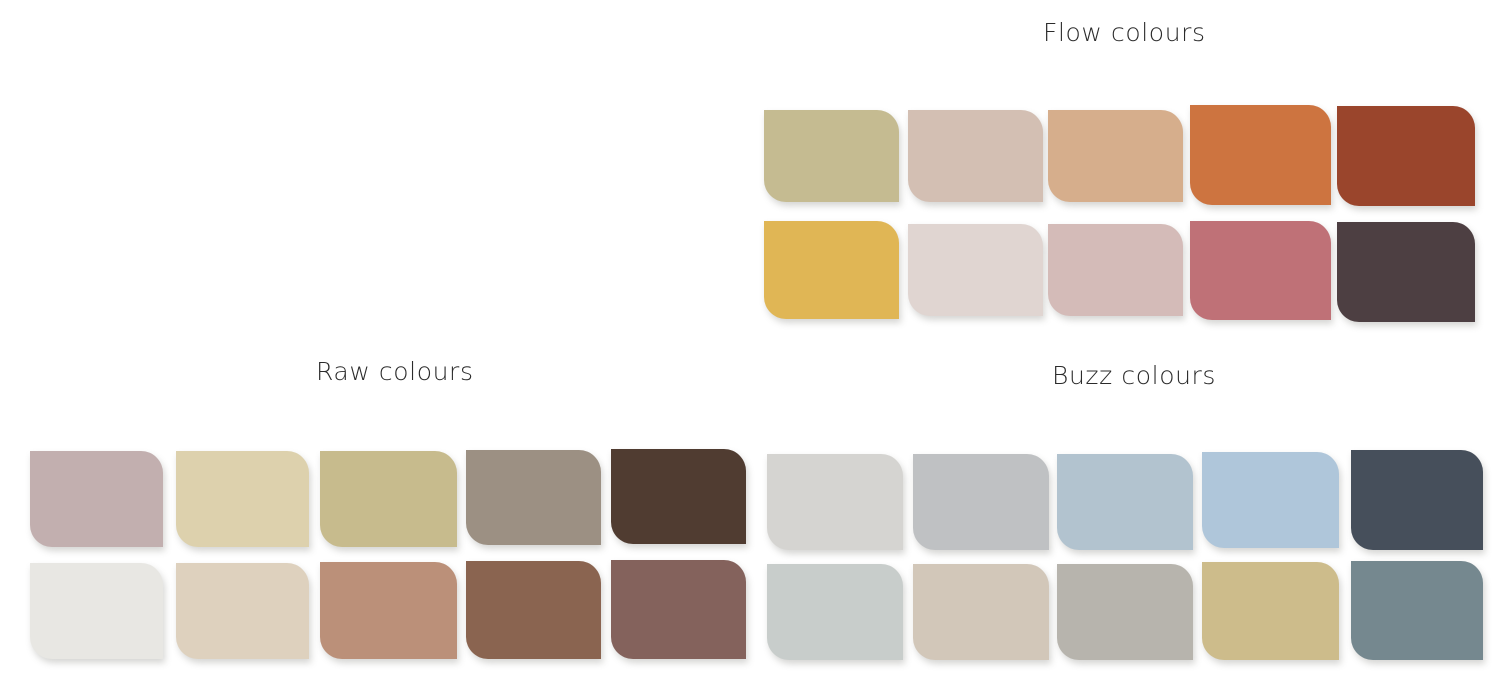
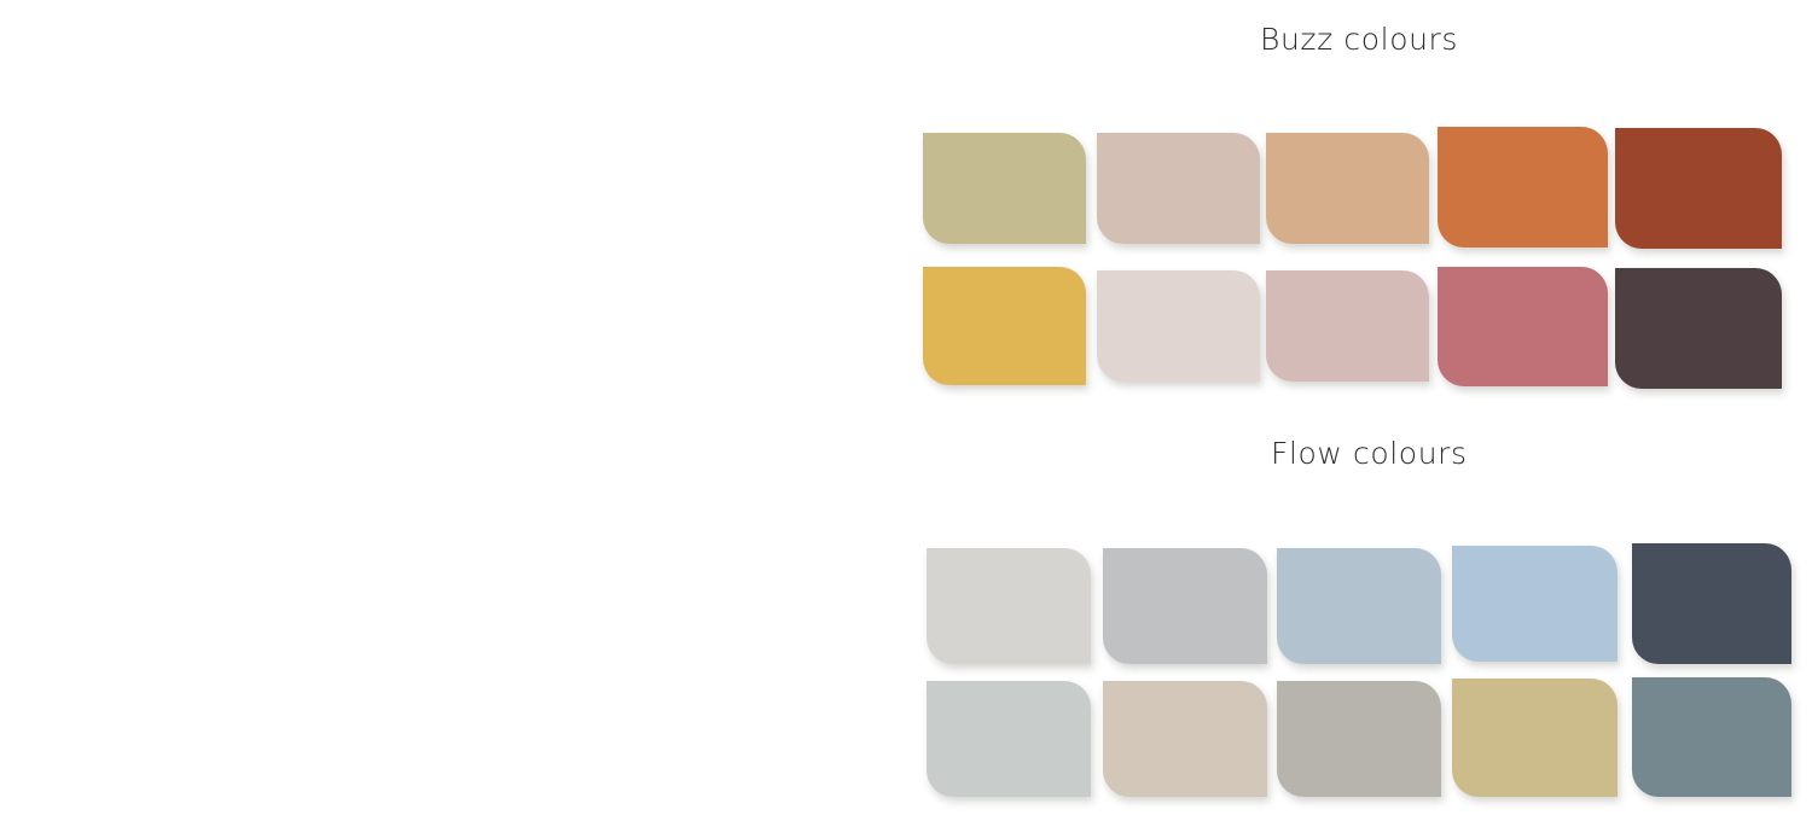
- Flow colours
+ Buzz colours
- Raw colours
- Buzz colours
+ Flow colours
